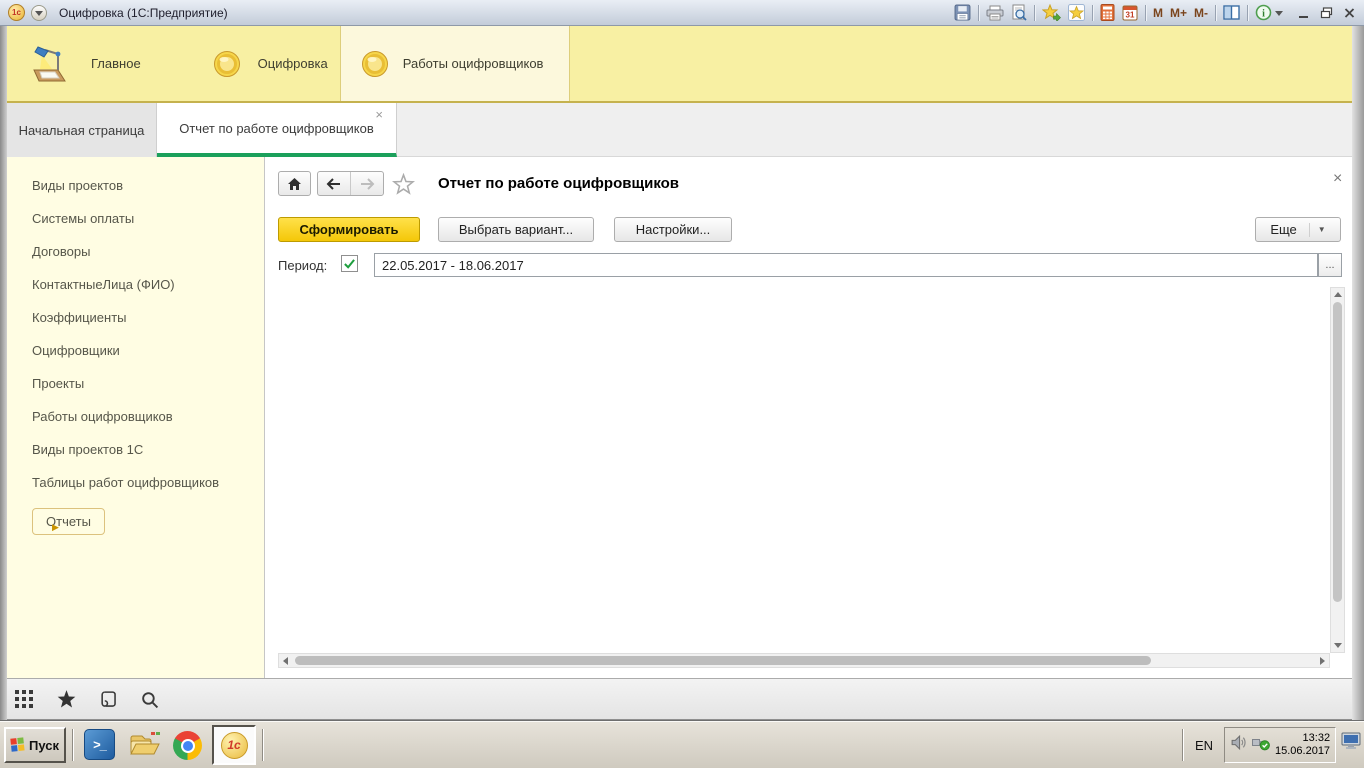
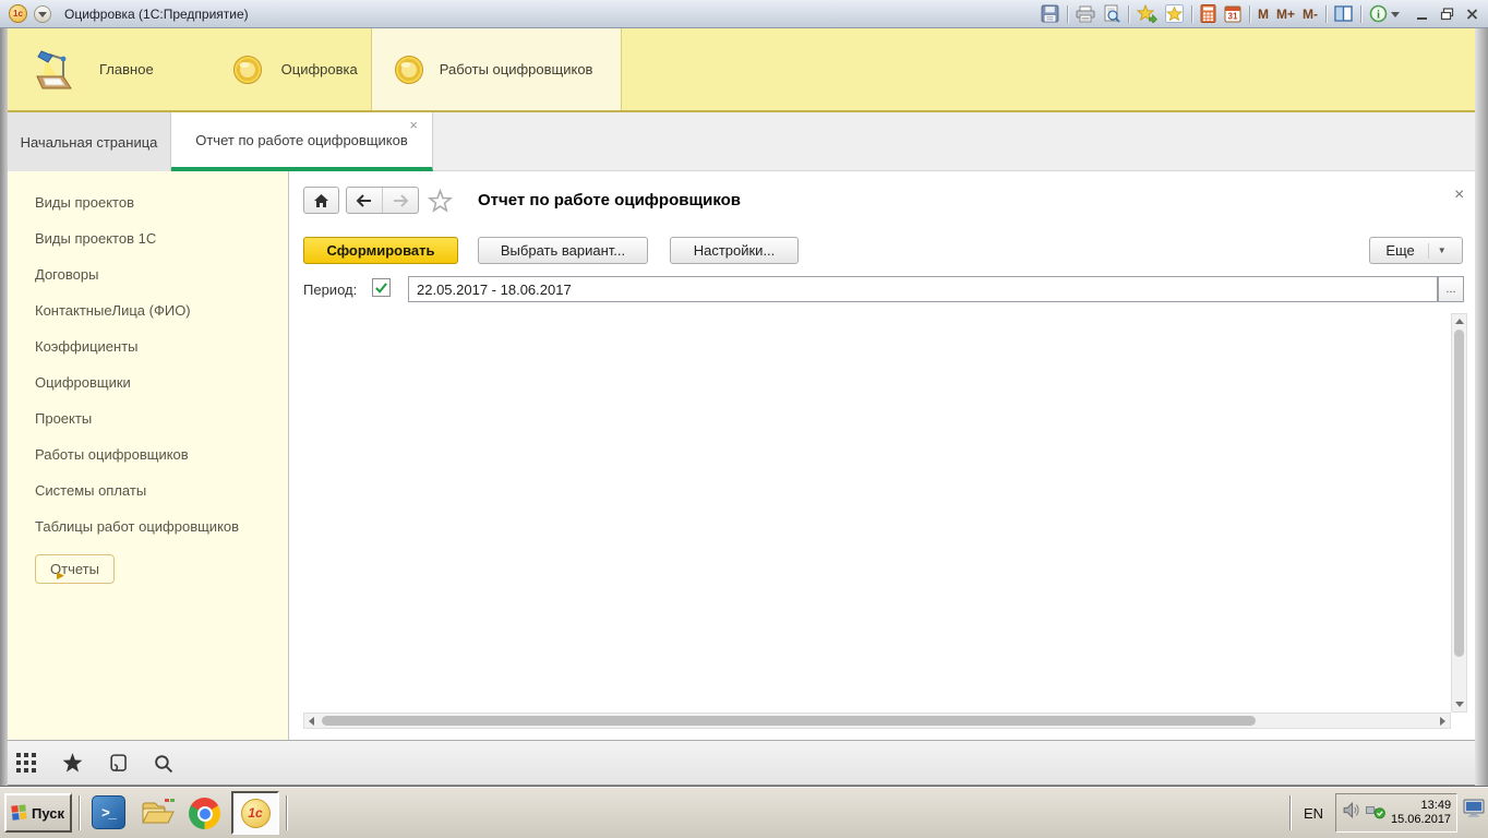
  1с
  Оцифровка (1С:Предприятие)
  31
  M
  M+
  M-
  i
  Главное
  Оцифровка
  Работы оцифровщиков
  Начальная страница
  Отчет по работе оцифровщиков
  ×
  Виды проектов
- Системы оплаты
+ Виды проектов 1С
  Договоры
  КонтактныеЛица (ФИО)
  Коэффициенты
  Оцифровщики
  Проекты
  Работы оцифровщиков
- Виды проектов 1С
+ Системы оплаты
  Таблицы работ оцифровщиков
  Отчеты
  ▶
  Отчет по работе оцифровщиков
  ×
  Сформировать
  Выбрать вариант...
  Настройки...
  Еще
  ▼
  Период:
  22.05.2017 - 18.06.2017
  ...
  Пуск
  >_
  1с
  EN
- 13:32
+ 13:49
  15.06.2017
